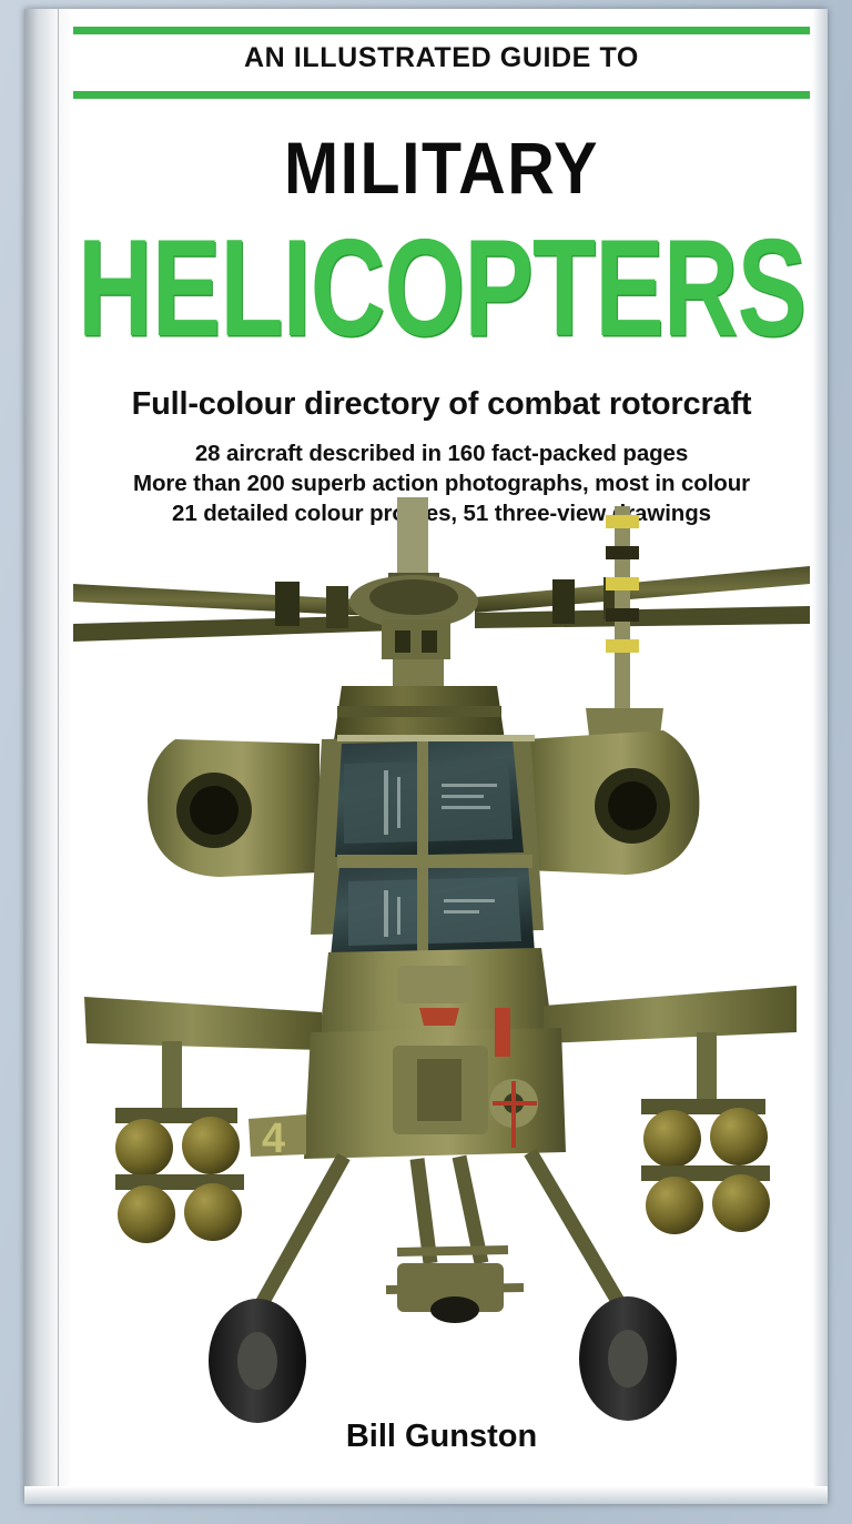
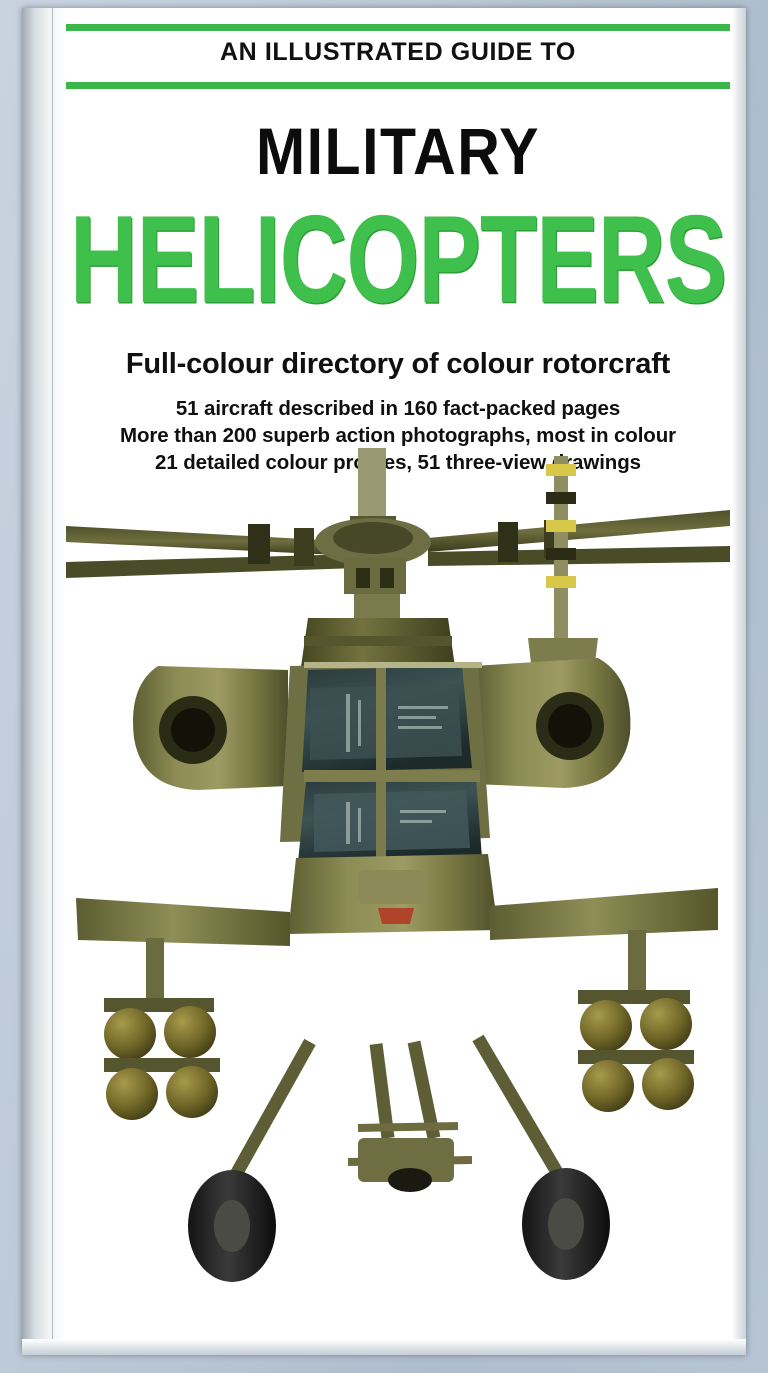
  AN ILLUSTRATED GUIDE TO
  MILITARY
  HELICOPTERS
- Full-colour directory of combat rotorcraft
+ Full-colour directory of colour rotorcraft
- 28 aircraft described in 160 fact-packed pages
+ 51 aircraft described in 160 fact-packed pages
  More than 200 superb action photographs, most in colour
  21 detailed colour pres, 51 three-viewrawings
- 4
- Bill Gunston
